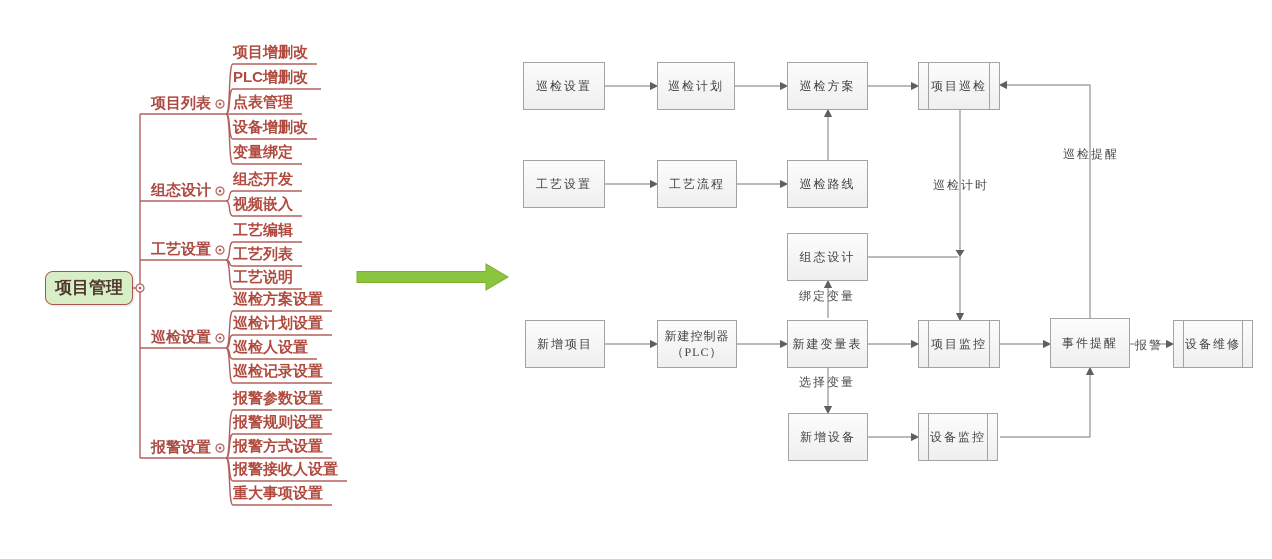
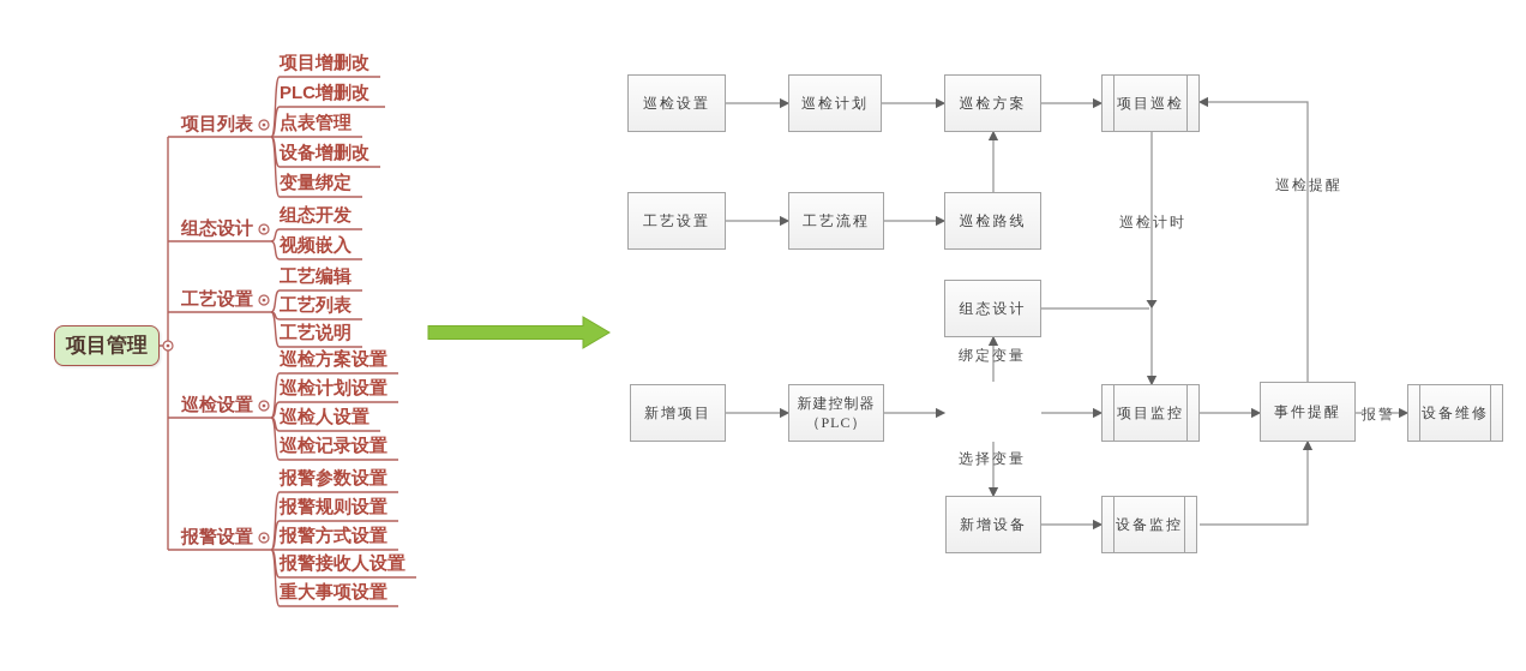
  项目管理
  项目列表
  组态设计
  工艺设置
  巡检设置
  报警设置
  项目增删改
  PLC增删改
  点表管理
  设备增删改
  变量绑定
  组态开发
  视频嵌入
  工艺编辑
  工艺列表
  工艺说明
  巡检方案设置
  巡检计划设置
  巡检人设置
  巡检记录设置
  报警参数设置
  报警规则设置
  报警方式设置
  报警接收人设置
  重大事项设置
  巡检设置
  巡检计划
  巡检方案
  项目巡检
  工艺设置
  工艺流程
  巡检路线
  组态设计
  新增项目
  新建控制器
  （PLC）
- 新建变量表
  项目监控
  事件提醒
  设备维修
  新增设备
  设备监控
  巡检计时
  巡检提醒
  绑定变量
  选择变量
  报警
